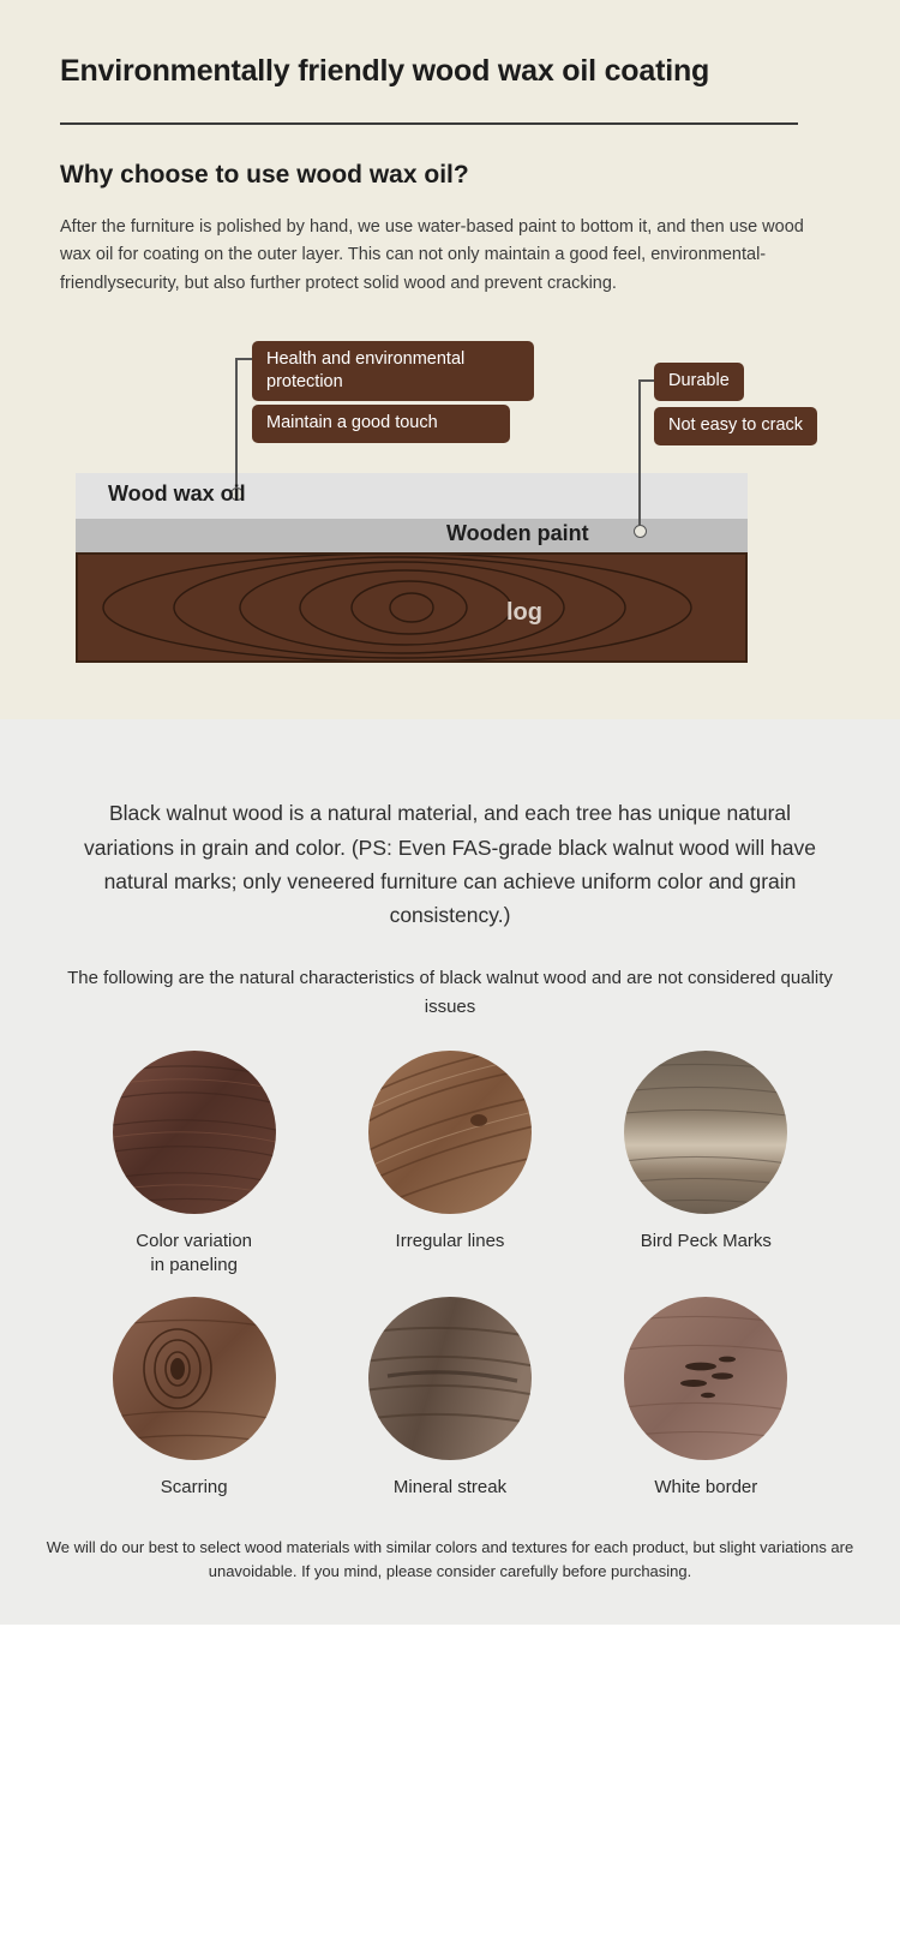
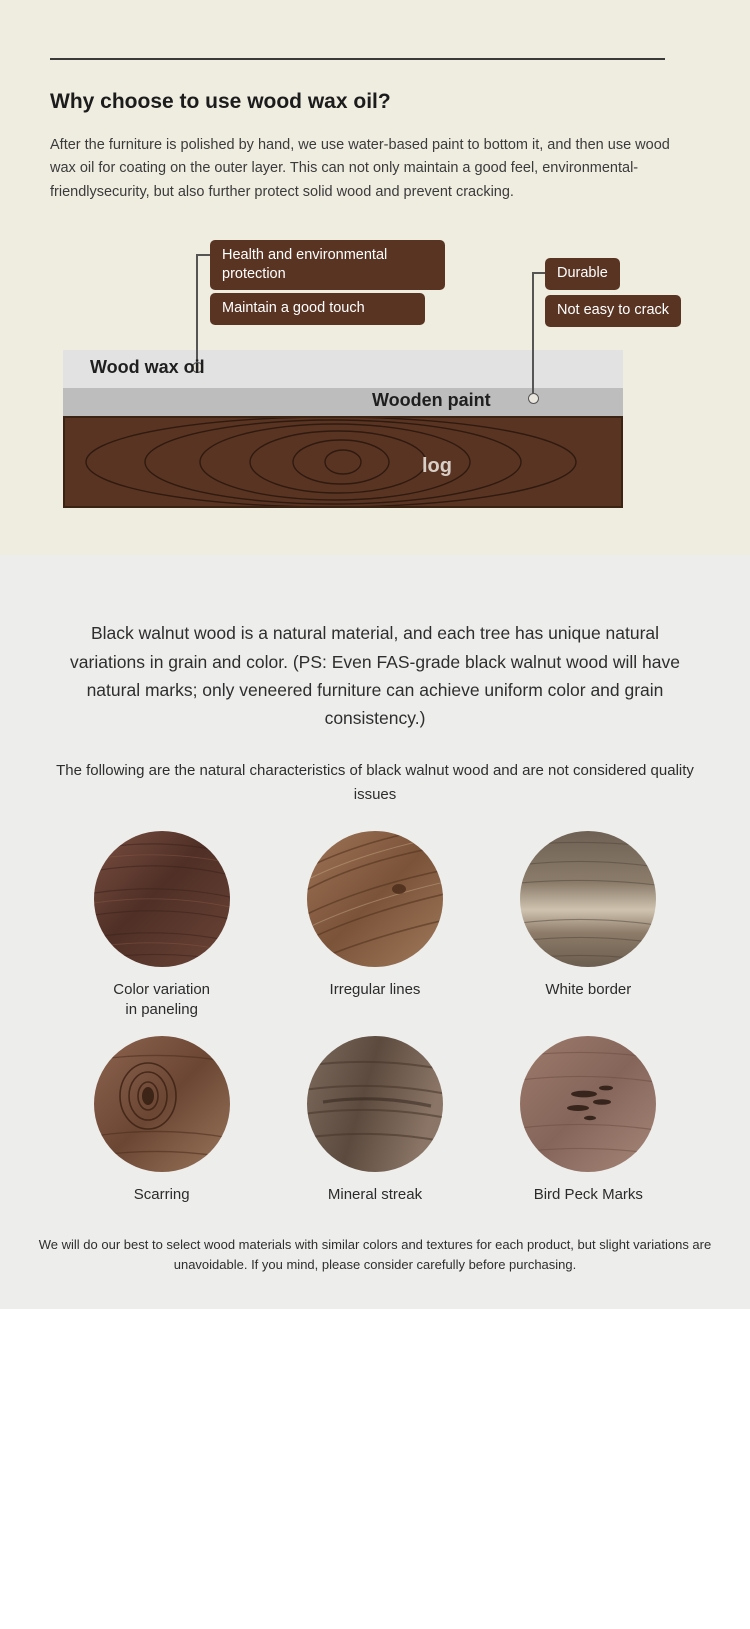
- Environmentally friendly wood wax oil coating
  Why choose to use wood wax oil?
  After the furniture is polished by hand, we use water-based paint to bottom it, and then use wood wax oil for coating on the outer layer. This can not only maintain a good feel, environmental-friendlysecurity, but also further protect solid wood and prevent cracking.
  Health and environmental protection
  Maintain a good touch
  Durable
  Not easy to crack
  Wood wax oil
  Wooden paint
  log
  Black walnut wood is a natural material, and each tree has unique natural variations in grain and color. (PS: Even FAS-grade black walnut wood will have natural marks; only veneered furniture can achieve uniform color and grain consistency.)
  The following are the natural characteristics of black walnut wood and are not considered quality issues
  Color variation
  in paneling
  Irregular lines
- Bird Peck Marks
+ White border
  Scarring
  Mineral streak
- White border
+ Bird Peck Marks
  We will do our best to select wood materials with similar colors and textures for each product, but slight variations are unavoidable. If you mind, please consider carefully before purchasing.
